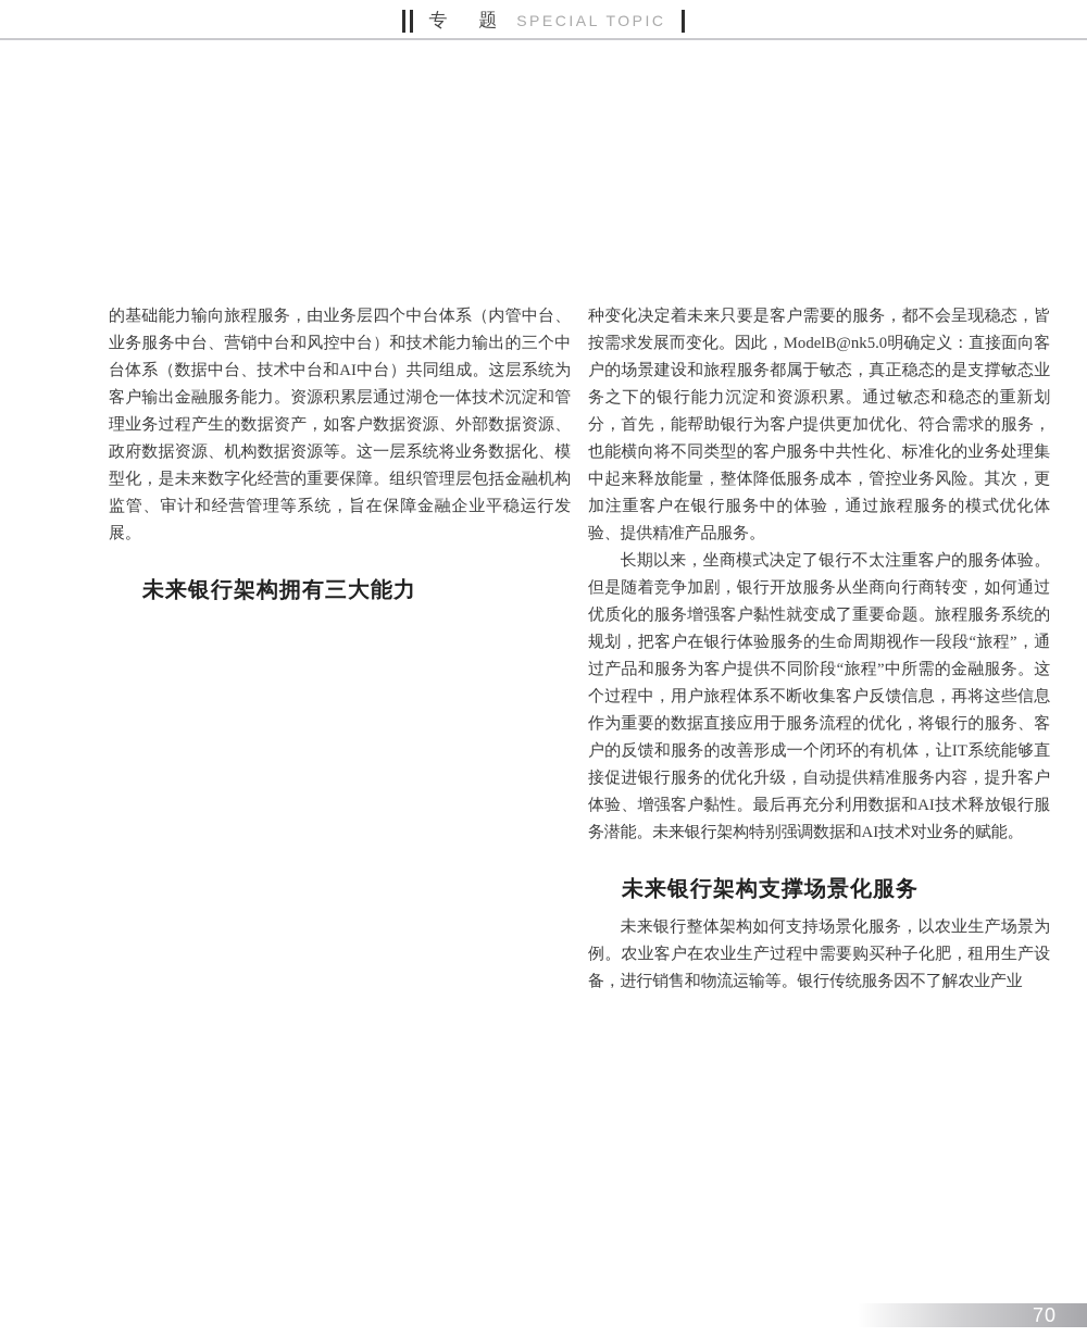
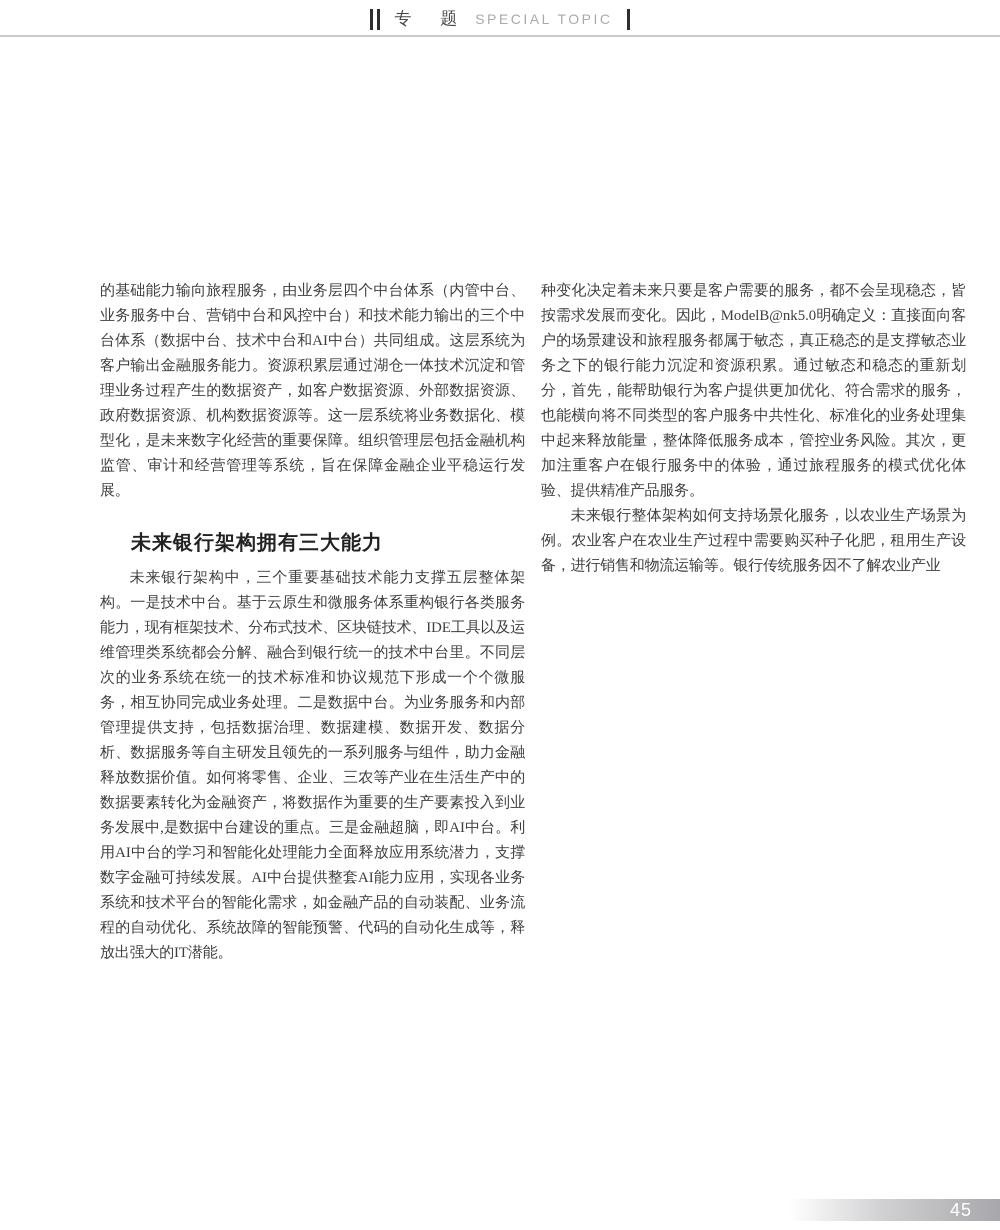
  专 题
  SPECIAL TOPIC
  的基础能力输向旅程服务，由业务层四个中台体系（内管中台、业务服务中台、营销中台和风控中台）和技术能力输出的三个中台体系（数据中台、技术中台和AI中台）共同组成。这层系统为客户输出金融服务能力。资源积累层通过湖仓一体技术沉淀和管理业务过程产生的数据资产，如客户数据资源、外部数据资源、政府数据资源、机构数据资源等。这一层系统将业务数据化、模型化，是未来数字化经营的重要保障。组织管理层包括金融机构监管、审计和经营管理等系统，旨在保障金融企业平稳运行发展。
  未来银行架构拥有三大能力
+ 未来银行架构中，三个重要基础技术能力支撑五层整体架构。一是技术中台。基于云原生和微服务体系重构银行各类服务能力，现有框架技术、分布式技术、区块链技术、IDE工具以及运维管理类系统都会分解、融合到银行统一的技术中台里。不同层次的业务系统在统一的技术标准和协议规范下形成一个个微服务，相互协同完成业务处理。二是数据中台。为业务服务和内部管理提供支持，包括数据治理、数据建模、数据开发、数据分析、数据服务等自主研发且领先的一系列服务与组件，助力金融释放数据价值。如何将零售、企业、三农等产业在生活生产中的数据要素转化为金融资产，将数据作为重要的生产要素投入到业务发展中,是数据中台建设的重点。三是金融超脑，即AI中台。利用AI中台的学习和智能化处理能力全面释放应用系统潜力，支撑数字金融可持续发展。AI中台提供整套AI能力应用，实现各业务系统和技术平台的智能化需求，如金融产品的自动装配、业务流程的自动优化、系统故障的智能预警、代码的自动化生成等，释放出强大的IT潜能。
  种变化决定着未来只要是客户需要的服务，都不会呈现稳态，皆按需求发展而变化。因此，ModelB@nk5.0明确定义：直接面向客户的场景建设和旅程服务都属于敏态，真正稳态的是支撑敏态业务之下的银行能力沉淀和资源积累。通过敏态和稳态的重新划分，首先，能帮助银行为客户提供更加优化、符合需求的服务，也能横向将不同类型的客户服务中共性化、标准化的业务处理集中起来释放能量，整体降低服务成本，管控业务风险。其次，更加注重客户在银行服务中的体验，通过旅程服务的模式优化体验、提供精准产品服务。
- 长期以来，坐商模式决定了银行不太注重客户的服务体验。但是随着竞争加剧，银行开放服务从坐商向行商转变，如何通过优质化的服务增强客户黏性就变成了重要命题。旅程服务系统的规划，把客户在银行体验服务的生命周期视作一段段“旅程”，通过产品和服务为客户提供不同阶段“旅程”中所需的金融服务。这个过程中，用户旅程体系不断收集客户反馈信息，再将这些信息作为重要的数据直接应用于服务流程的优化，将银行的服务、客户的反馈和服务的改善形成一个闭环的有机体，让IT系统能够直接促进银行服务的优化升级，自动提供精准服务内容，提升客户体验、增强客户黏性。最后再充分利用数据和AI技术释放银行服务潜能。未来银行架构特别强调数据和AI技术对业务的赋能。
- 未来银行架构支撑场景化服务
  未来银行整体架构如何支持场景化服务，以农业生产场景为例。农业客户在农业生产过程中需要购买种子化肥，租用生产设备，进行销售和物流运输等。银行传统服务因不了解农业产业
- 70
+ 45
